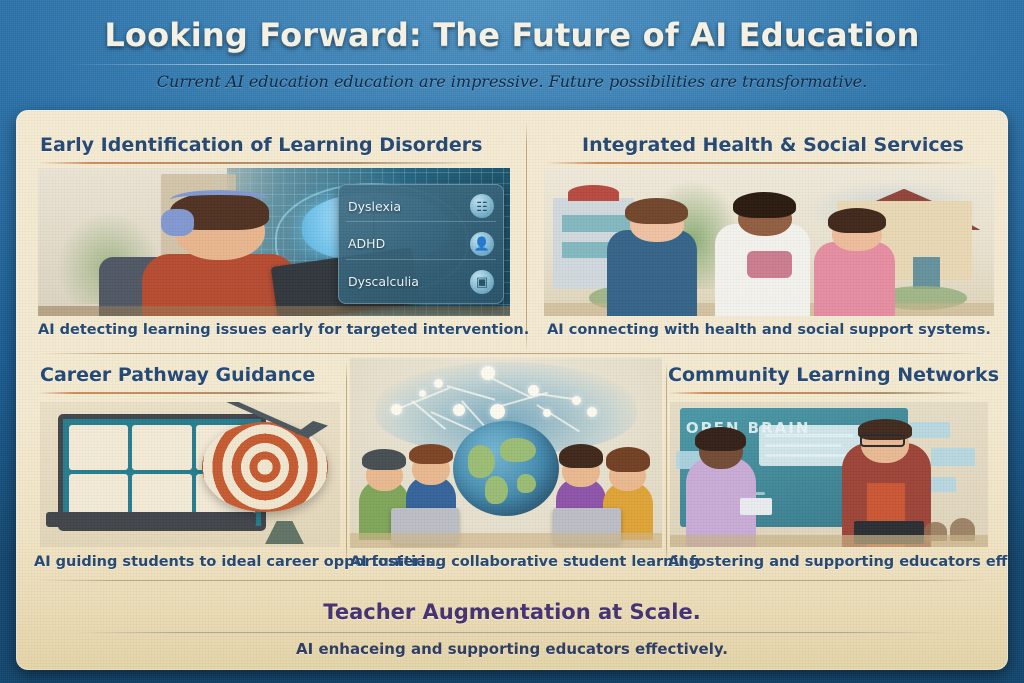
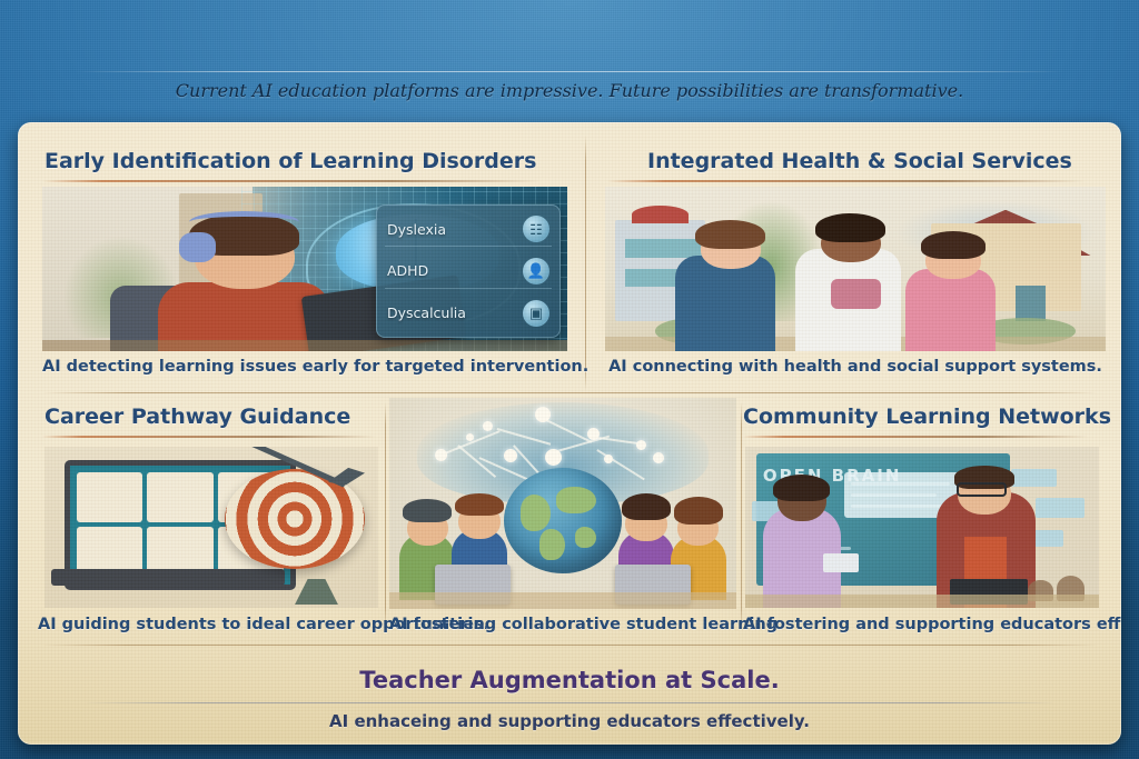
- Looking Forward: The Future of AI Education
- Current AI education education are impressive. Future possibilities are transformative.
+ Current AI education platforms are impressive. Future possibilities are transformative.
